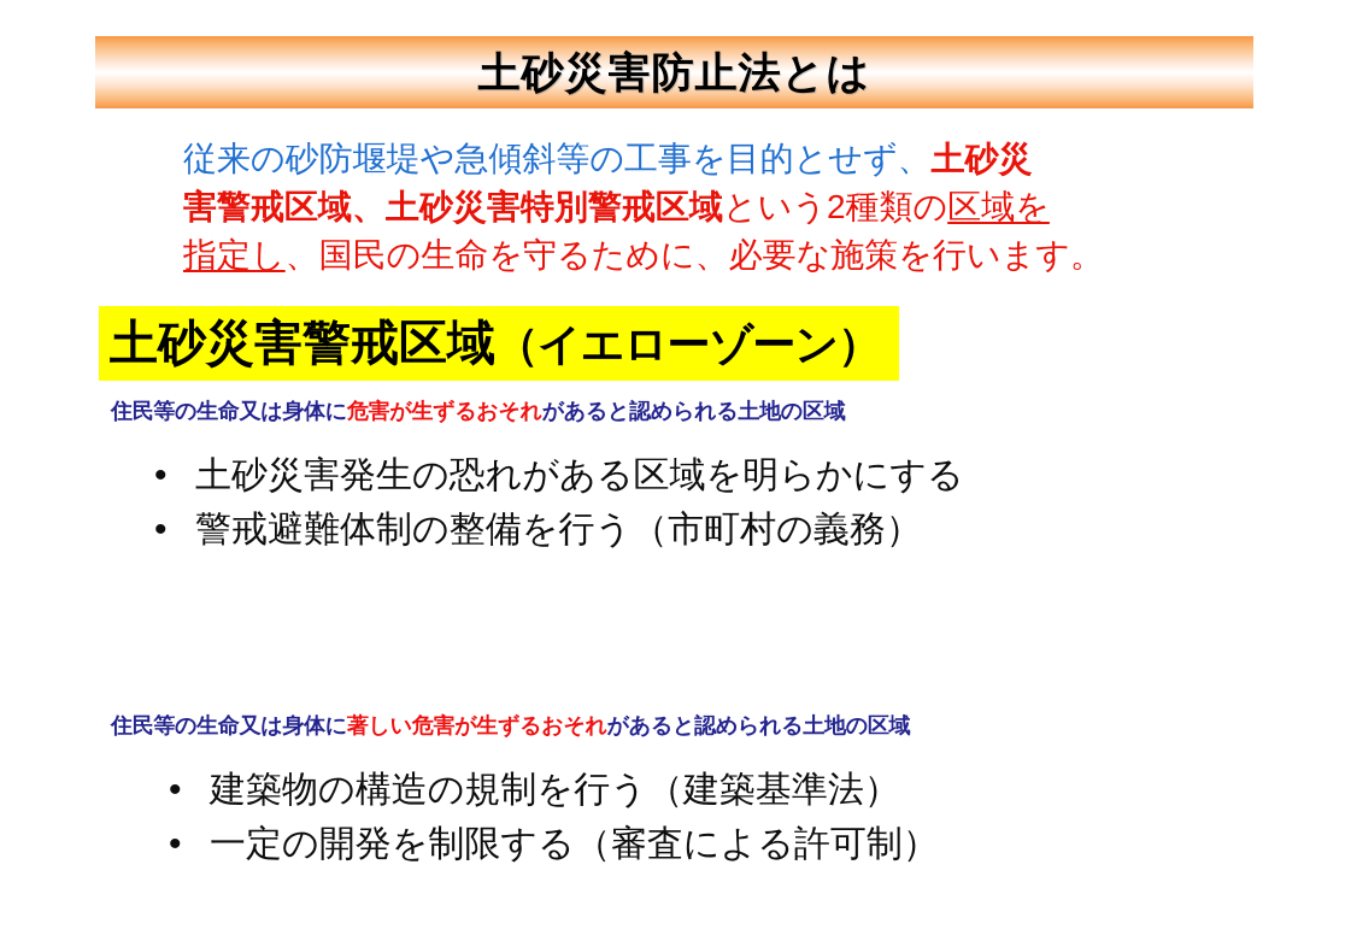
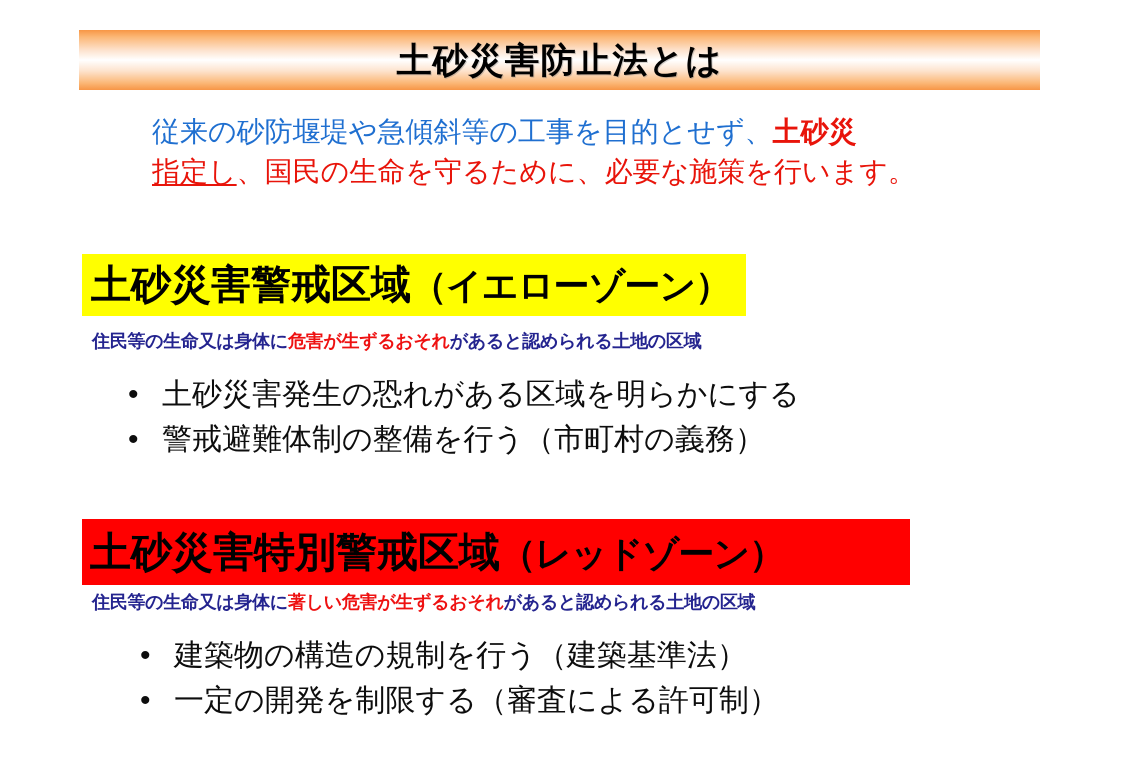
  土砂災害防止法とは
  従来の砂防堰堤や急傾斜等の工事を目的とせず、土砂災
- 害警戒区域、土砂災害特別警戒区域という2種類の区域を
  指定し、国民の生命を守るために、必要な施策を行います。
  土砂災害警戒区域（イエローゾーン）
  住民等の生命又は身体に危害が生ずるおそれがあると認められる土地の区域
  •
  土砂災害発生の恐れがある区域を明らかにする
  •
  警戒避難体制の整備を行う（市町村の義務）
+ 土砂災害特別警戒区域（レッドゾーン）
  住民等の生命又は身体に著しい危害が生ずるおそれがあると認められる土地の区域
  •
  建築物の構造の規制を行う（建築基準法）
  •
  一定の開発を制限する（審査による許可制）
